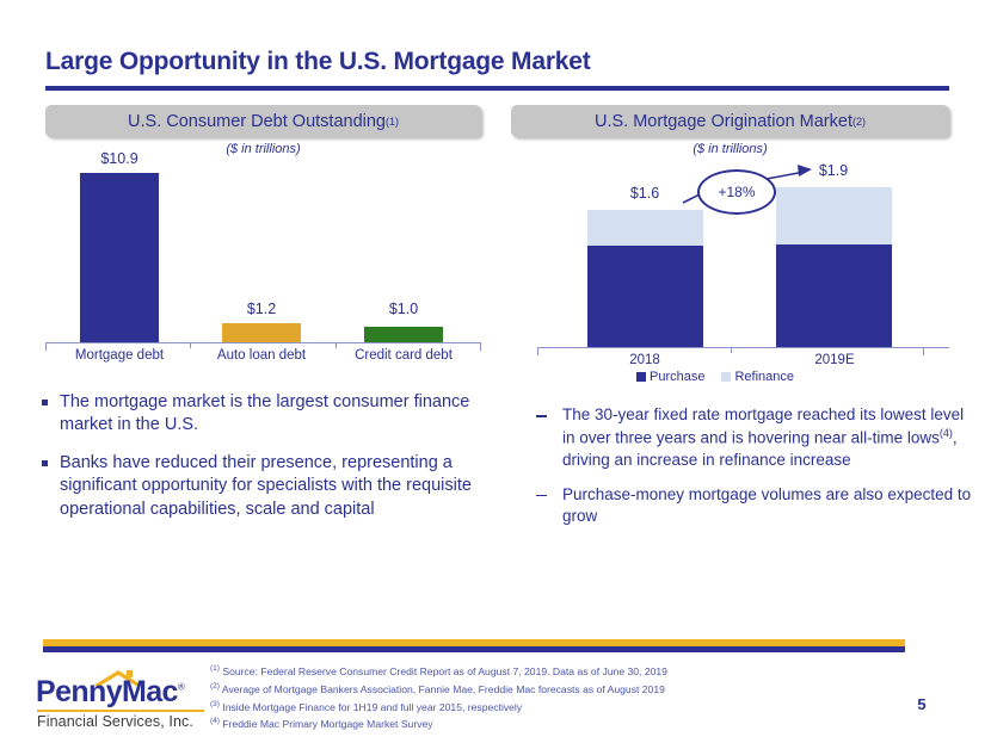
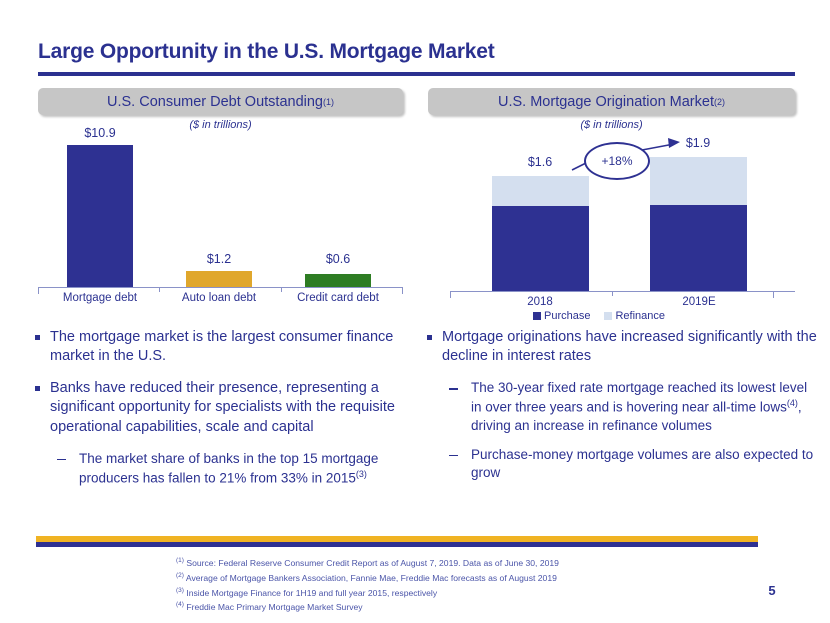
  Large Opportunity in the U.S. Mortgage Market
  U.S. Consumer Debt Outstanding
  (1)
  ($ in trillions)
  $10.9
  Mortgage debt
  $1.2
  Auto loan debt
- $1.0
+ $0.6
  Credit card debt
  U.S. Mortgage Origination Market
  (2)
  ($ in trillions)
  $1.6
  2018
  $1.9
  2019E
  +18%
  Purchase
  Refinance
  The mortgage market is the largest consumer finance market in the U.S.
  Banks have reduced their presence, representing a significant opportunity for specialists with the requisite operational capabilities, scale and capital
+ The market share of banks in the top 15 mortgage producers has fallen to 21% from 33% in 2015(3)
+ Mortgage originations have increased significantly with the decline in interest rates
- The 30-year fixed rate mortgage reached its lowest level in over three years and is hovering near all-time lows(4), driving an increase in refinance increase
+ The 30-year fixed rate mortgage reached its lowest level in over three years and is hovering near all-time lows(4), driving an increase in refinance volumes
  Purchase-money mortgage volumes are also expected to grow
- PennyMac®
- Financial Services, Inc.
  Source: Federal Reserve Consumer Credit Report as of August 7, 2019. Data as of June 30, 2019
  Average of Mortgage Bankers Association, Fannie Mae, Freddie Mac forecasts as of August 2019
  Inside Mortgage Finance for 1H19 and full year 2015, respectively
  Freddie Mac Primary Mortgage Market Survey
  5
